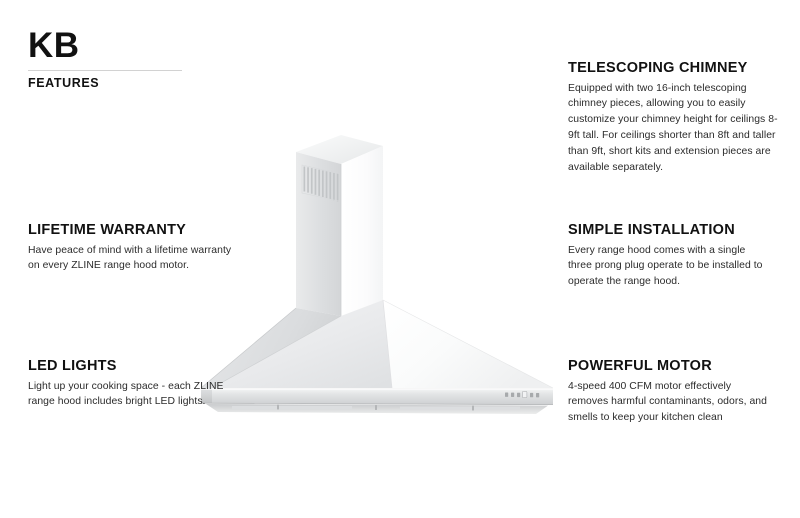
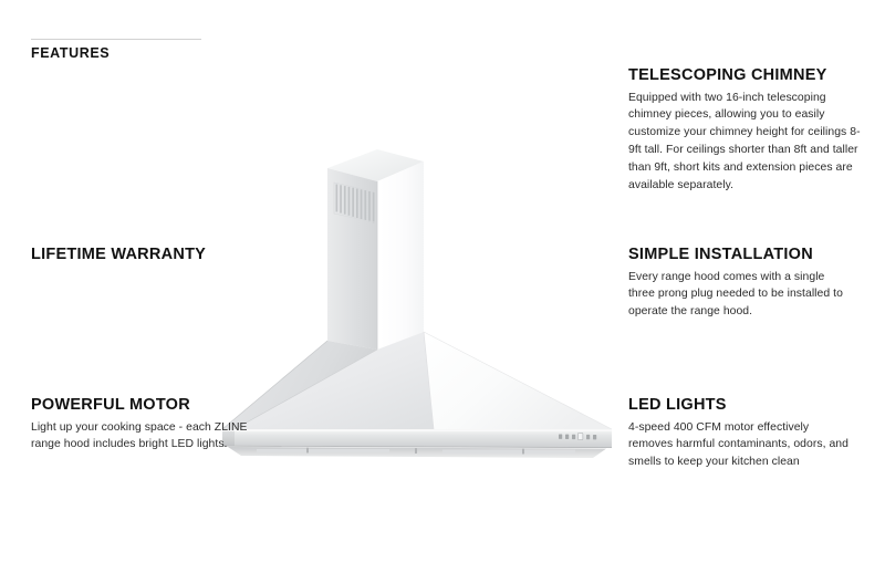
- KB
  FEATURES
  TELESCOPING CHIMNEY
  Equipped with two 16-inch telescoping chimney pieces, allowing you to easily customize your chimney height for ceilings 8-9ft tall. For ceilings shorter than 8ft and taller than 9ft, short kits and extension pieces are available separately.
  LIFETIME WARRANTY
- Have peace of mind with a lifetime warranty on every ZLINE range hood motor.
  SIMPLE INSTALLATION
- Every range hood comes with a single three prong plug operate to be installed to operate the range hood.
+ Every range hood comes with a single three prong plug needed to be installed to operate the range hood.
- LED LIGHTS
+ POWERFUL MOTOR
  Light up your cooking space - each ZLINE range hood includes bright LED lights.
- POWERFUL MOTOR
+ LED LIGHTS
  4-speed 400 CFM motor effectively removes harmful contaminants, odors, and smells to keep your kitchen clean
